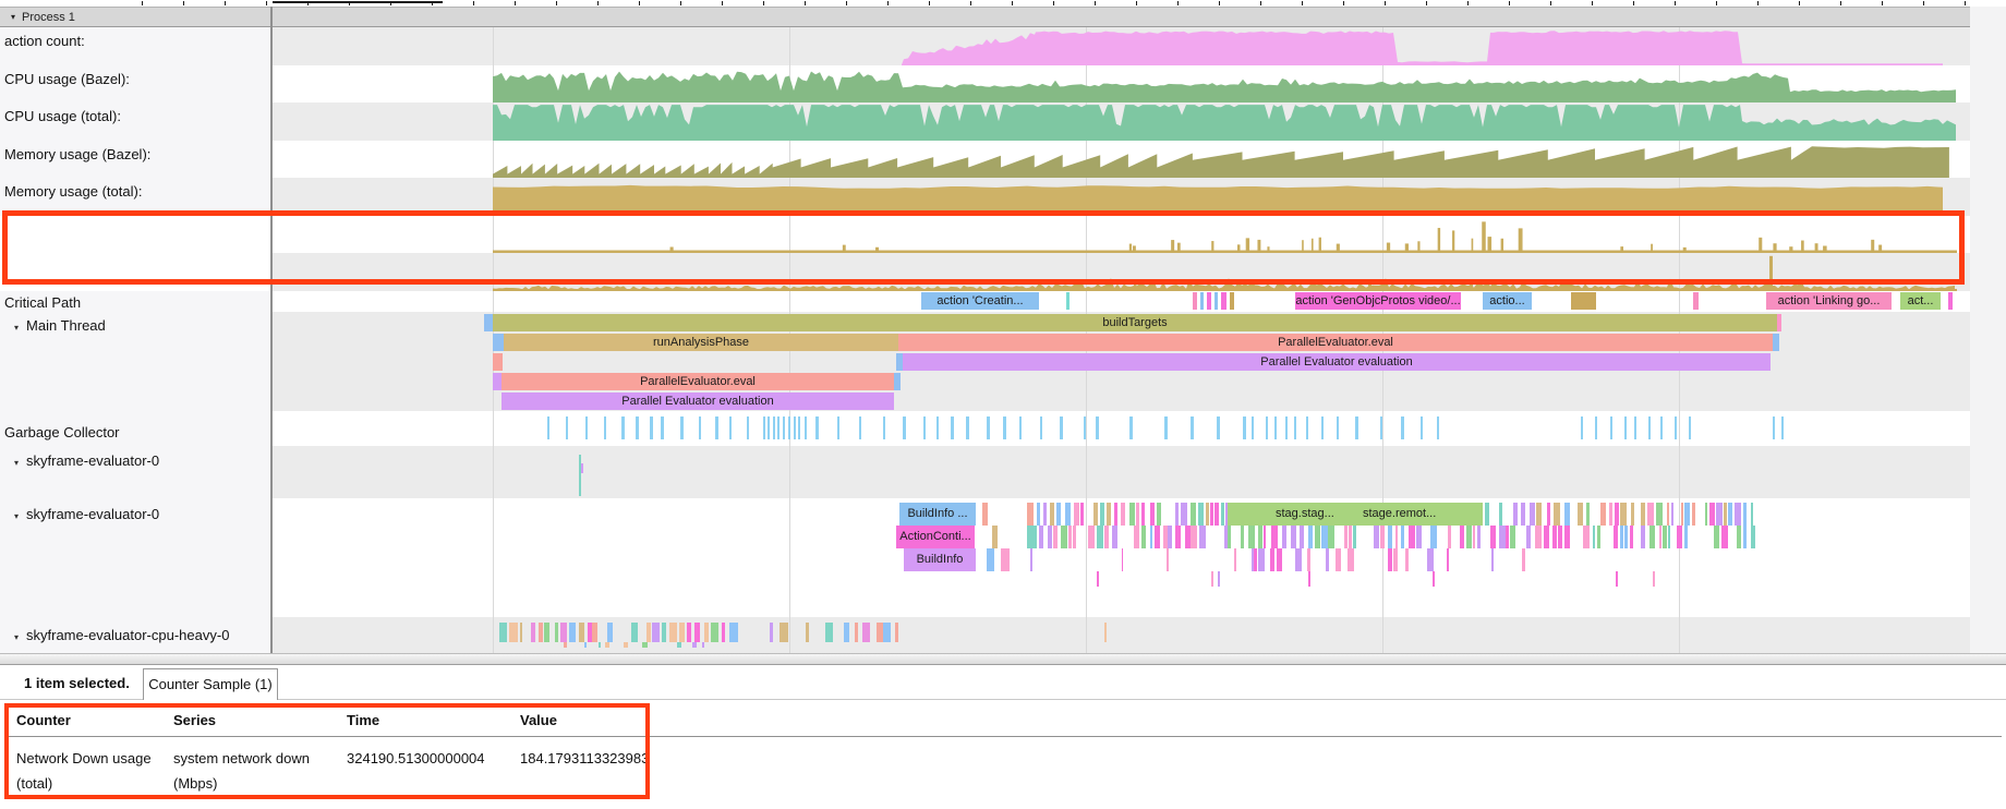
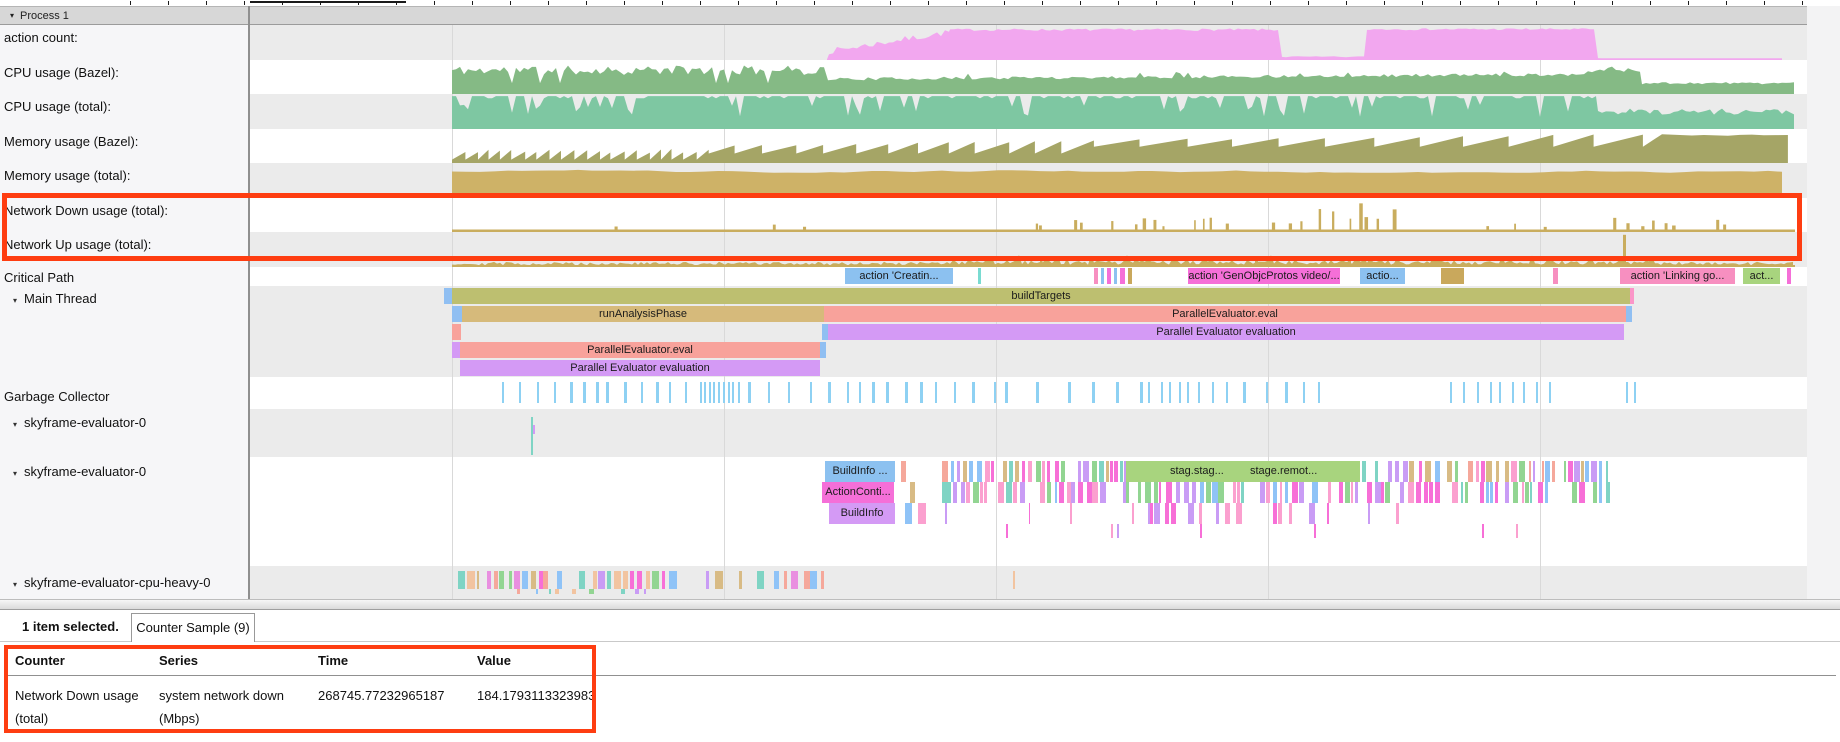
  ▾
  Process 1
  action count:
  CPU usage (Bazel):
  CPU usage (total):
  Memory usage (Bazel):
  Memory usage (total):
+ Network Down usage (total):
+ Network Up usage (total):
  Critical Path
  action 'Creatin...
  action 'GenObjcProtos video/...
  actio...
  action 'Linking go...
  act...
  ▾ Main Thread
  buildTargets
  runAnalysisPhase
  ParallelEvaluator.eval
  Parallel Evaluator evaluation
  ParallelEvaluator.eval
  Parallel Evaluator evaluation
  Garbage Collector
  ▾ skyframe-evaluator-0
  ▾ skyframe-evaluator-0
  BuildInfo ...
  stag.stag...
  stage.remot...
  ActionConti...
  BuildInfo
  ▾ skyframe-evaluator-cpu-heavy-0
  1 item selected.
- Counter Sample (1)
+ Counter Sample (9)
  Counter
  Series
  Time
  Value
  Network Down usage (total)
  system network down (Mbps)
- 324190.51300000004
+ 268745.77232965187
  184.1793113323983
